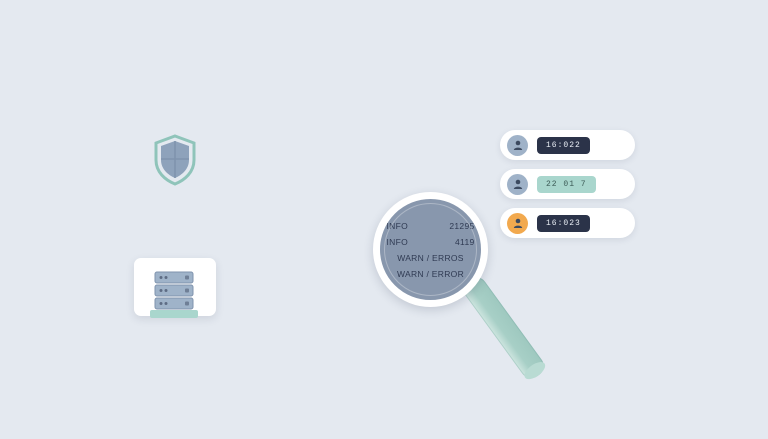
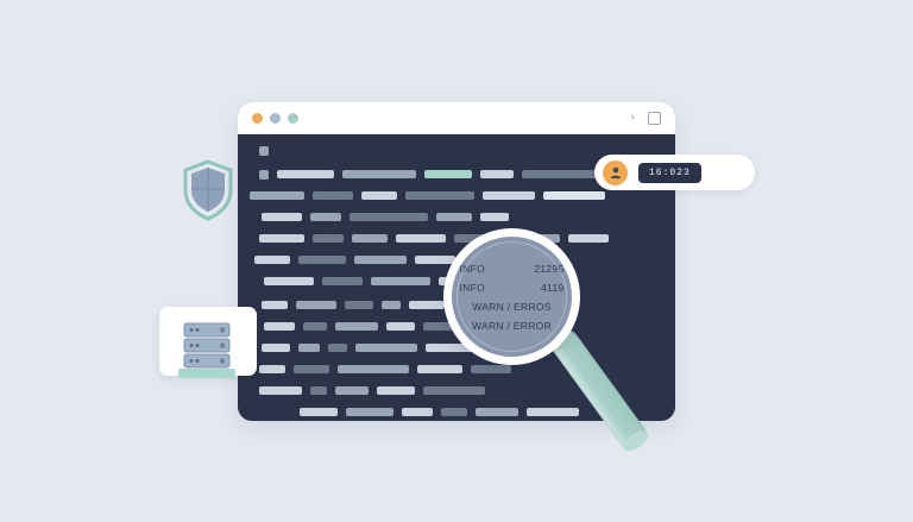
+ ›
  INFO
  21295
  INFO
  4119
  WARN / ERROS
  WARN / ERROR
- 16:022
- 22 01 7
  16:023
